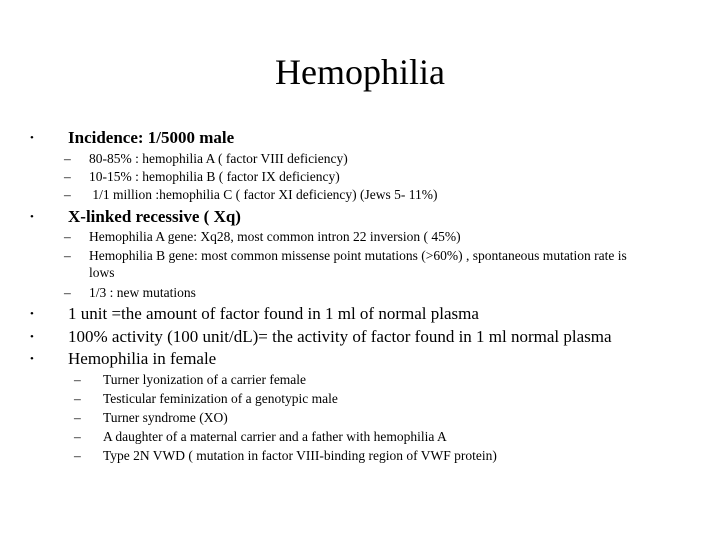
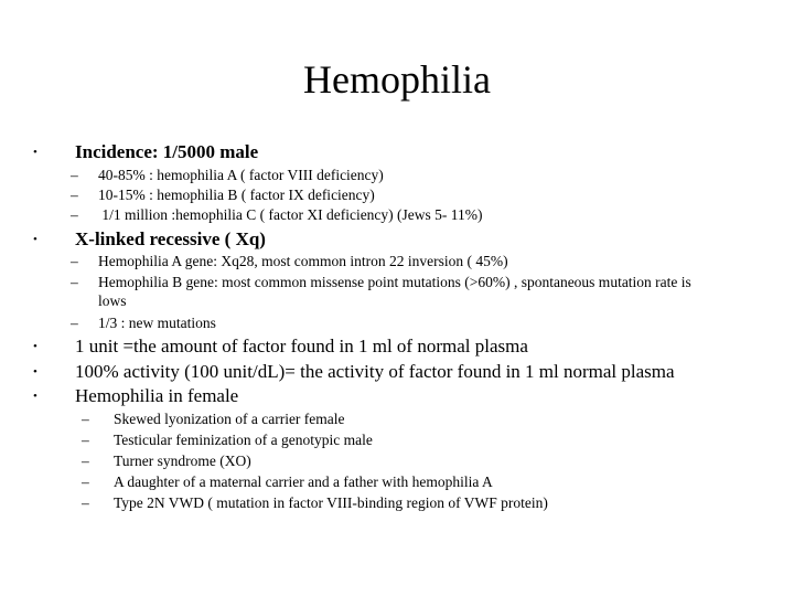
  Hemophilia
  •
  Incidence: 1/5000 male
  –
- 80-85% : hemophilia A ( factor VIII deficiency)
+ 40-85% : hemophilia A ( factor VIII deficiency)
  –
  10-15% : hemophilia B ( factor IX deficiency)
  –
  1/1 million :hemophilia C ( factor XI deficiency) (Jews 5- 11%)
  •
  X-linked recessive ( Xq)
  –
  Hemophilia A gene: Xq28, most common intron 22 inversion ( 45%)
  –
  Hemophilia B gene: most common missense point mutations (>60%) , spontaneous mutation rate is lows
  –
  1/3 : new mutations
  •
  1 unit =the amount of factor found in 1 ml of normal plasma
  •
  100% activity (100 unit/dL)= the activity of factor found in 1 ml normal plasma
  •
  Hemophilia in female
  –
- Turner lyonization of a carrier female
+ Skewed lyonization of a carrier female
  –
  Testicular feminization of a genotypic male
  –
  Turner syndrome (XO)
  –
  A daughter of a maternal carrier and a father with hemophilia A
  –
  Type 2N VWD ( mutation in factor VIII-binding region of VWF protein)
